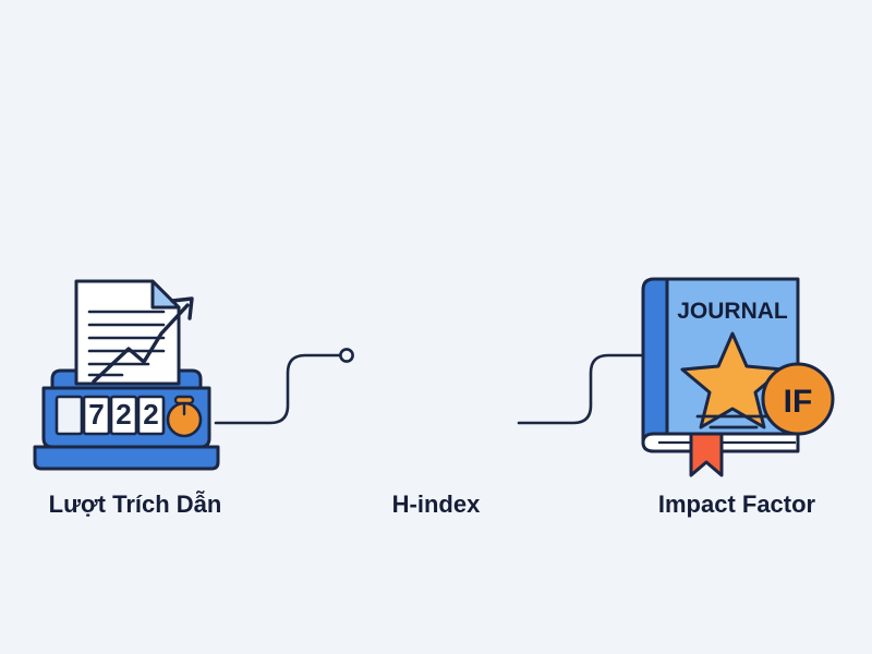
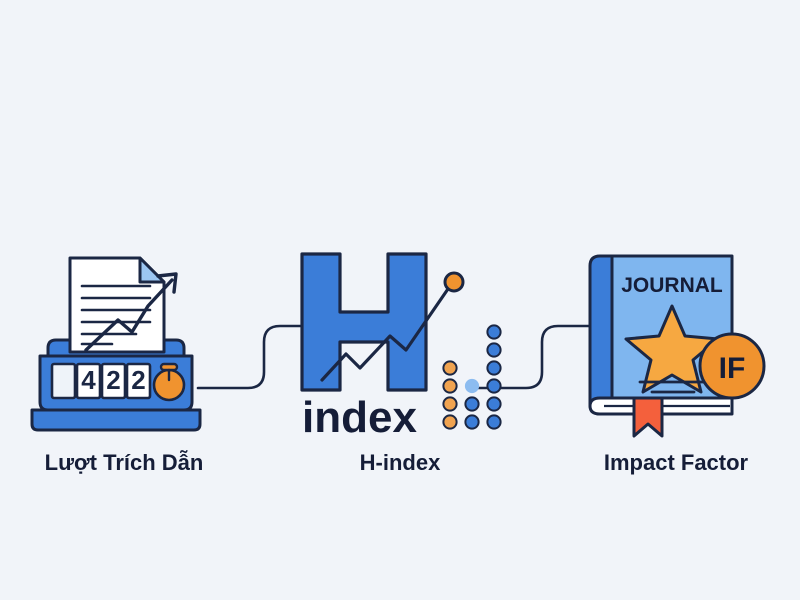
- 7
+ 4
  2
  2
  Lượt Trích Dẫn
+ index
  H-index
  JOURNAL
  IF
  Impact Factor
